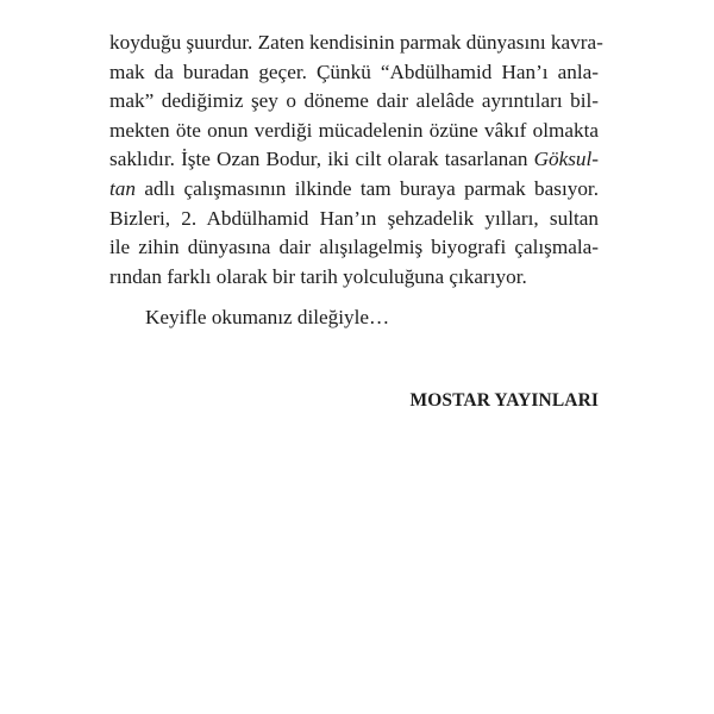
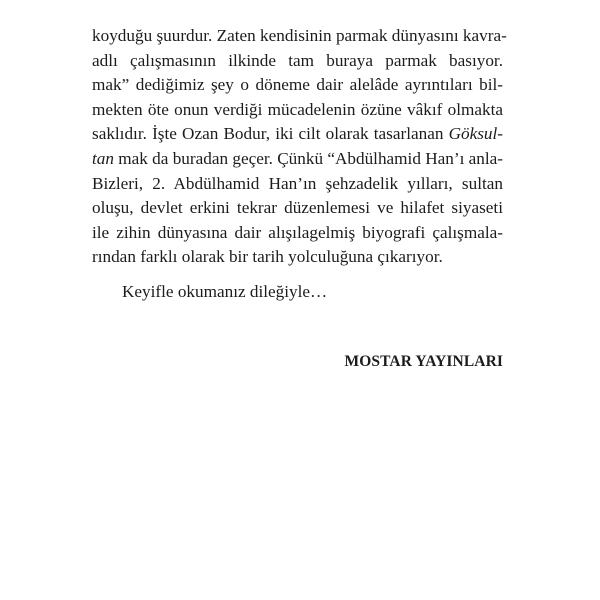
  koyduğu şuurdur. Zaten kendisinin parmak dünyasını kavra-
- mak da buradan geçer. Çünkü “Abdülhamid Han’ı anla-
+ adlı çalışmasının ilkinde tam buraya parmak basıyor.
  mak” dediğimiz şey o döneme dair alelâde ayrıntıları bil-
  mekten öte onun verdiği mücadelenin özüne vâkıf olmakta
  saklıdır. İşte Ozan Bodur, iki cilt olarak tasarlanan Göksul-
- tan adlı çalışmasının ilkinde tam buraya parmak basıyor.
+ tan mak da buradan geçer. Çünkü “Abdülhamid Han’ı anla-
  Bizleri, 2. Abdülhamid Han’ın şehzadelik yılları, sultan
+ oluşu, devlet erkini tekrar düzenlemesi ve hilafet siyaseti
  ile zihin dünyasına dair alışılagelmiş biyografi çalışmala-
  rından farklı olarak bir tarih yolculuğuna çıkarıyor.
  Keyifle okumanız dileğiyle…
  MOSTAR YAYINLARI
